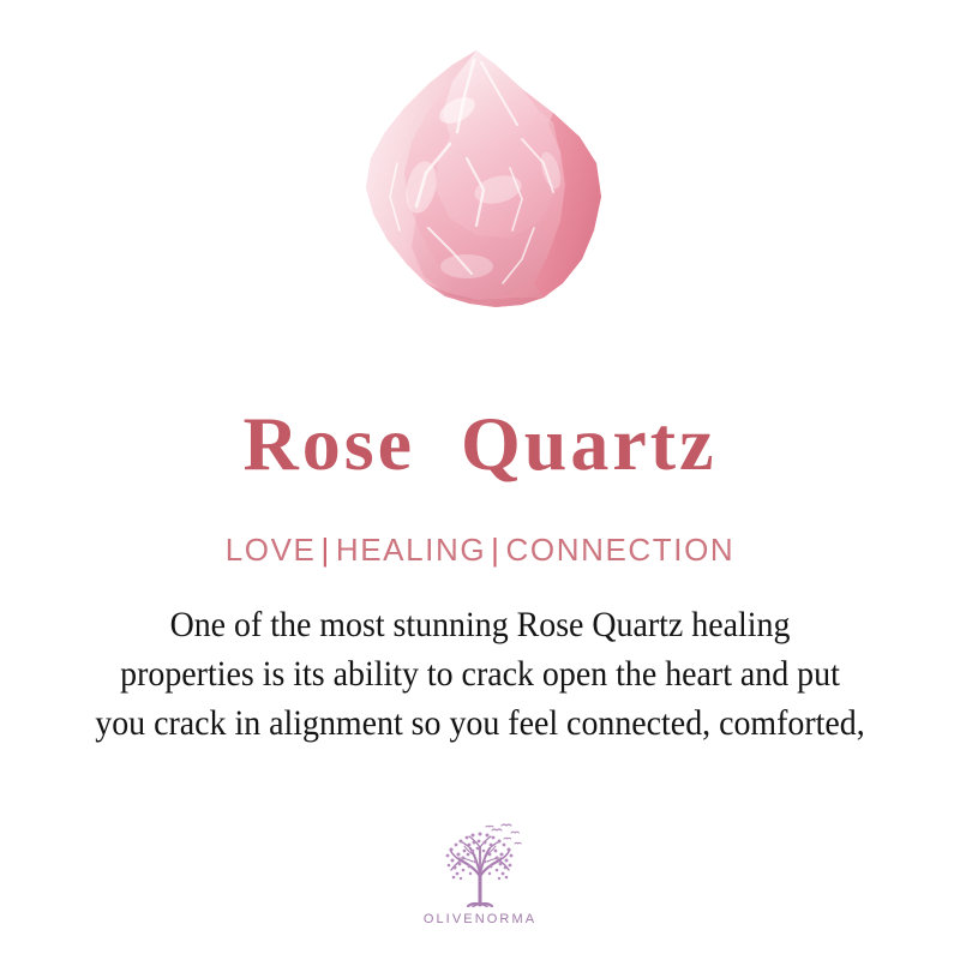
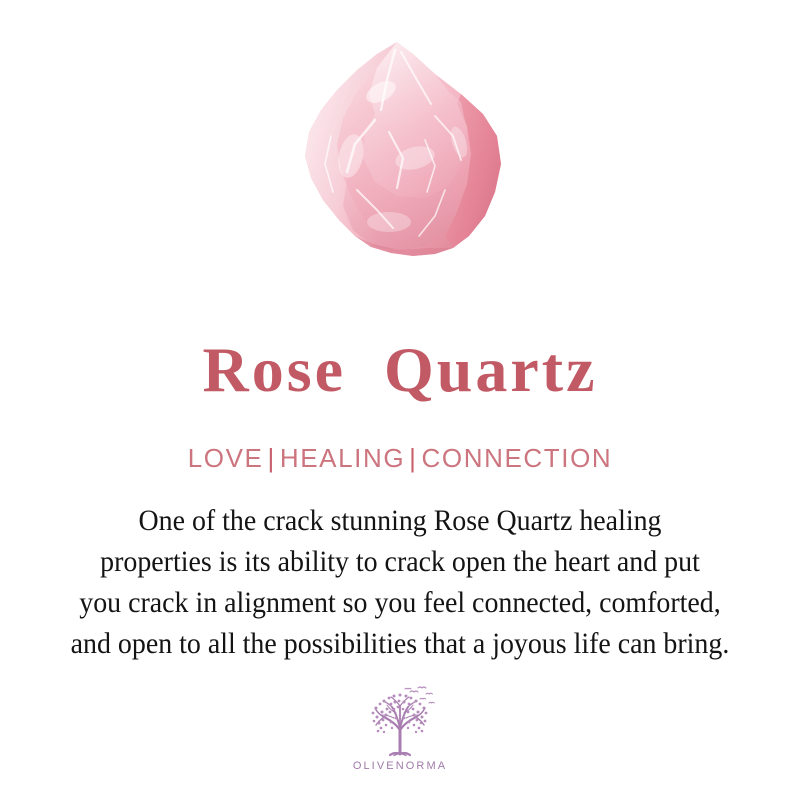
  Rose Quartz
  LOVE | HEALING | CONNECTION
- One of the most stunning Rose Quartz healing
+ One of the crack stunning Rose Quartz healing
  properties is its ability to crack open the heart and put
  you crack in alignment so you feel connected, comforted,
+ and open to all the possibilities that a joyous life can bring.
  OLIVENORMA
